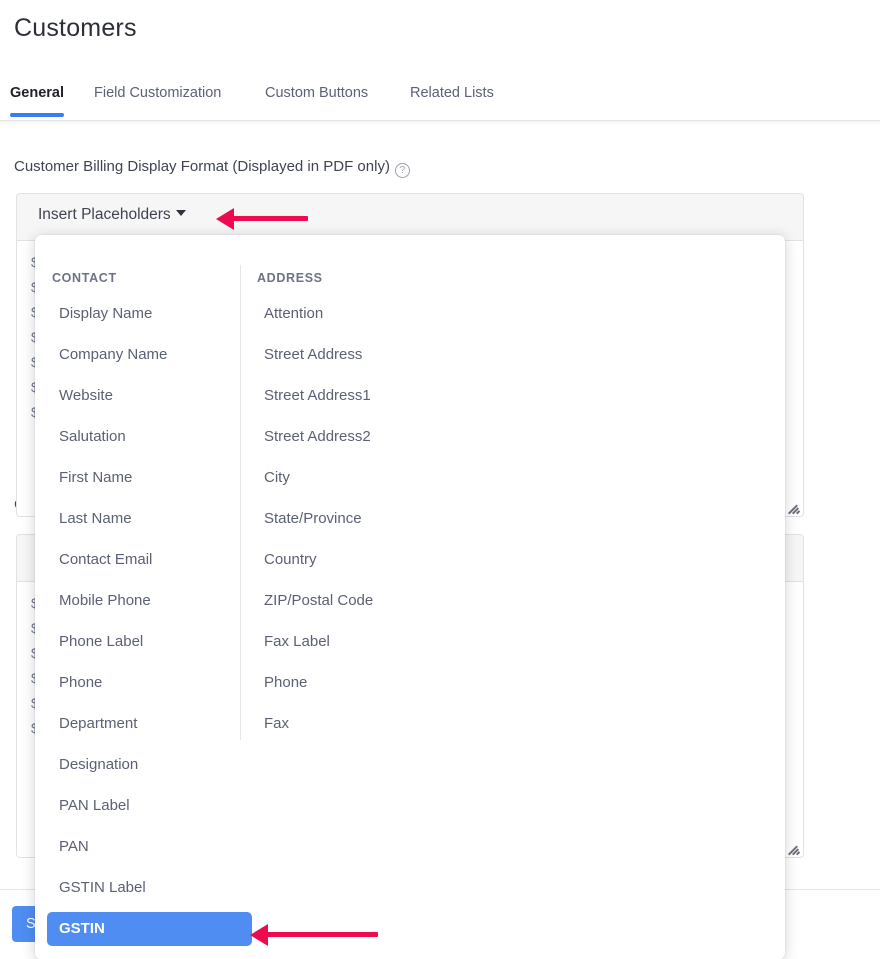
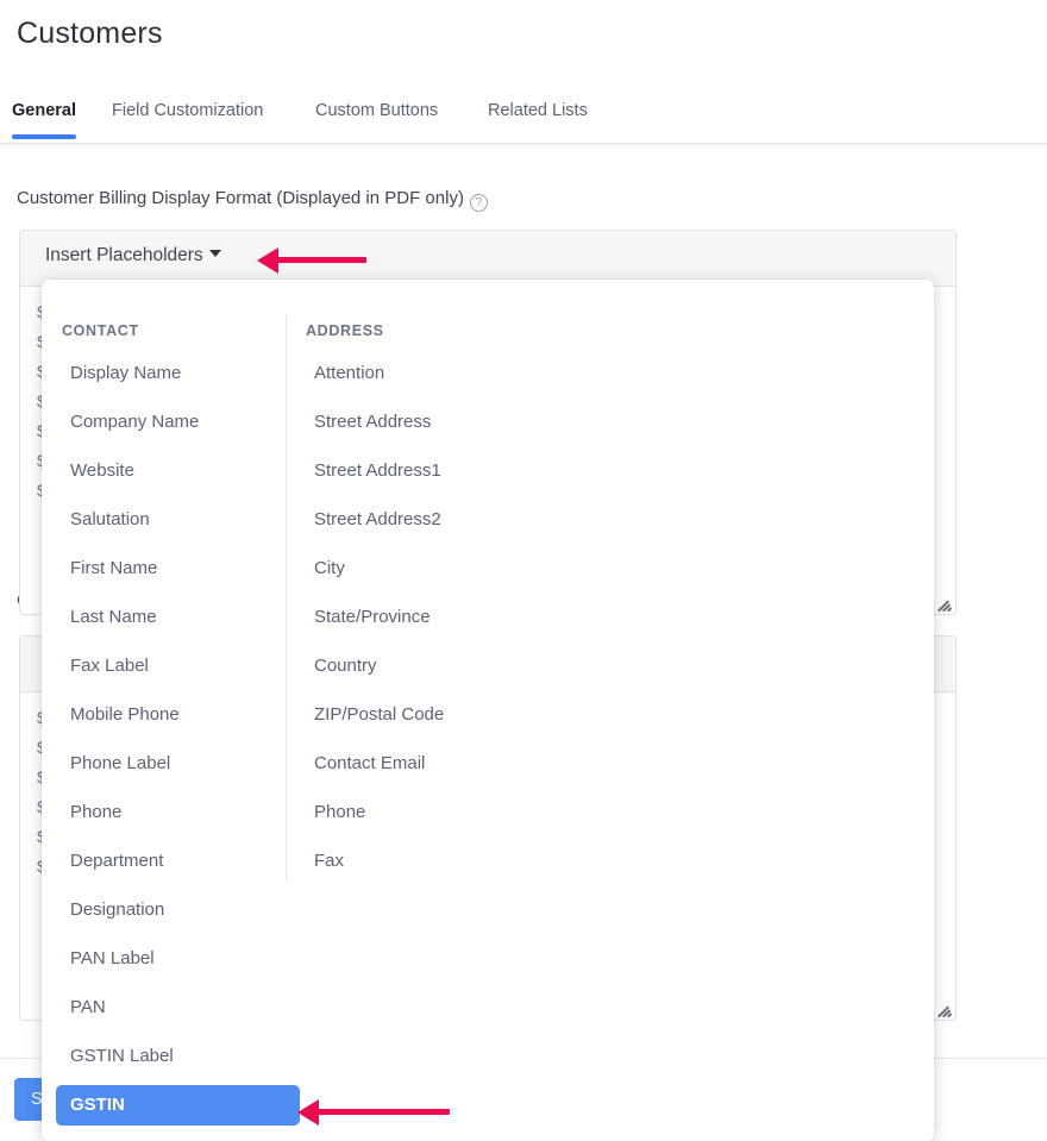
  Customers
  General
  Field Customization
  Custom Buttons
  Related Lists
  Customer Billing Display Format (Displayed in PDF only) ?
  Insert Placeholders
  CONTACT
  Display Name
  Company Name
  Website
  Salutation
  First Name
  Last Name
- Contact Email
+ Fax Label
  Mobile Phone
  Phone Label
  Phone
  Department
  Designation
  PAN Label
  PAN
  GSTIN Label
  GSTIN
  ADDRESS
  Attention
  Street Address
  Street Address1
  Street Address2
  City
  State/Province
  Country
  ZIP/Postal Code
- Fax Label
+ Contact Email
  Phone
  Fax
